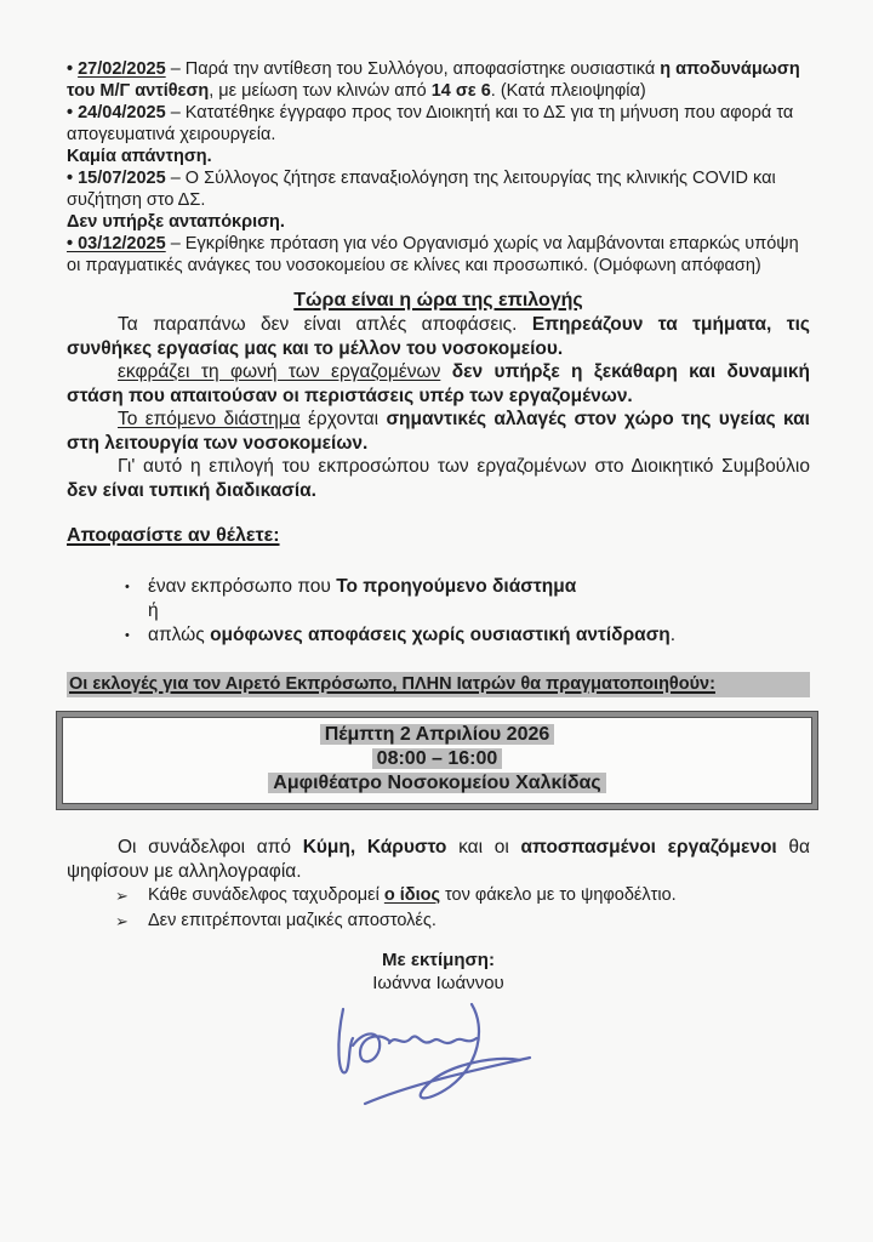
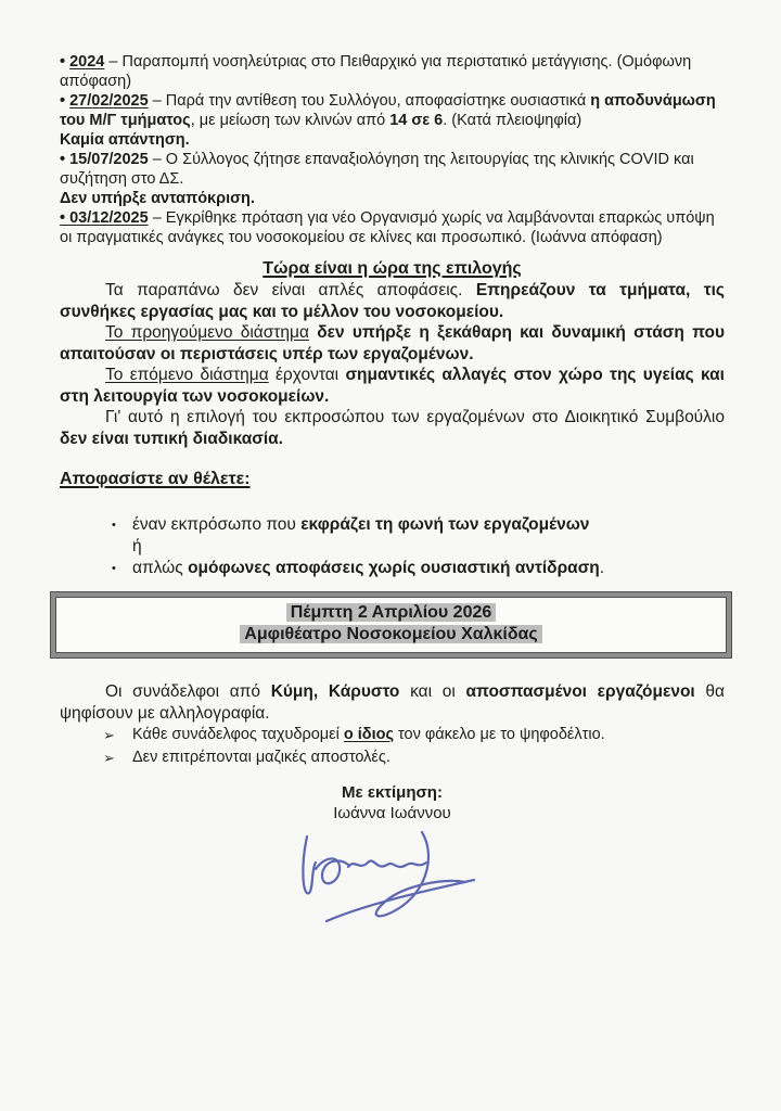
+ • 2024 – Παραπομπή νοσηλεύτριας στο Πειθαρχικό για περιστατικό μετάγγισης. (Ομόφωνη απόφαση)
- • 27/02/2025 – Παρά την αντίθεση του Συλλόγου, αποφασίστηκε ουσιαστικά η αποδυνάμωση του Μ/Γ αντίθεση, με μείωση των κλινών από 14 σε 6. (Κατά πλειοψηφία)
+ • 27/02/2025 – Παρά την αντίθεση του Συλλόγου, αποφασίστηκε ουσιαστικά η αποδυνάμωση του Μ/Γ τμήματος, με μείωση των κλινών από 14 σε 6. (Κατά πλειοψηφία)
- • 24/04/2025 – Κατατέθηκε έγγραφο προς τον Διοικητή και το ΔΣ για τη μήνυση που αφορά τα απογευματινά χειρουργεία.
  Καμία απάντηση.
  • 15/07/2025 – Ο Σύλλογος ζήτησε επαναξιολόγηση της λειτουργίας της κλινικής COVID και συζήτηση στο ΔΣ.
  Δεν υπήρξε ανταπόκριση.
- • 03/12/2025 – Εγκρίθηκε πρόταση για νέο Οργανισμό χωρίς να λαμβάνονται επαρκώς υπόψη οι πραγματικές ανάγκες του νοσοκομείου σε κλίνες και προσωπικό. (Ομόφωνη απόφαση)
+ • 03/12/2025 – Εγκρίθηκε πρόταση για νέο Οργανισμό χωρίς να λαμβάνονται επαρκώς υπόψη οι πραγματικές ανάγκες του νοσοκομείου σε κλίνες και προσωπικό. (Ιωάννα απόφαση)
  Τώρα είναι η ώρα της επιλογής
  Τα παραπάνω δεν είναι απλές αποφάσεις. Επηρεάζουν τα τμήματα, τις συνθήκες εργασίας μας και το μέλλον του νοσοκομείου.
- εκφράζει τη φωνή των εργαζομένων δεν υπήρξε η ξεκάθαρη και δυναμική στάση που απαιτούσαν οι περιστάσεις υπέρ των εργαζομένων.
+ Το προηγούμενο διάστημα δεν υπήρξε η ξεκάθαρη και δυναμική στάση που απαιτούσαν οι περιστάσεις υπέρ των εργαζομένων.
  Το επόμενο διάστημα έρχονται σημαντικές αλλαγές στον χώρο της υγείας και στη λειτουργία των νοσοκομείων.
  Γι' αυτό η επιλογή του εκπροσώπου των εργαζομένων στο Διοικητικό Συμβούλιο δεν είναι τυπική διαδικασία.
  Αποφασίστε αν θέλετε:
  •
- έναν εκπρόσωπο που Το προηγούμενο διάστημα
+ έναν εκπρόσωπο που εκφράζει τη φωνή των εργαζομένων
  ή
  •
  απλώς ομόφωνες αποφάσεις χωρίς ουσιαστική αντίδραση.
- Οι εκλογές για τον Αιρετό Εκπρόσωπο, ΠΛΗΝ Ιατρών θα πραγματοποιηθούν:
  Πέμπτη 2 Απριλίου 2026
- 08:00 – 16:00
  Αμφιθέατρο Νοσοκομείου Χαλκίδας
  Οι συνάδελφοι από Κύμη, Κάρυστο και οι αποσπασμένοι εργαζόμενοι θα ψηφίσουν με αλληλογραφία.
  ➢
  Κάθε συνάδελφος ταχυδρομεί ο ίδιος τον φάκελο με το ψηφοδέλτιο.
  ➢
  Δεν επιτρέπονται μαζικές αποστολές.
  Με εκτίμηση:
  Ιωάννα Ιωάννου
